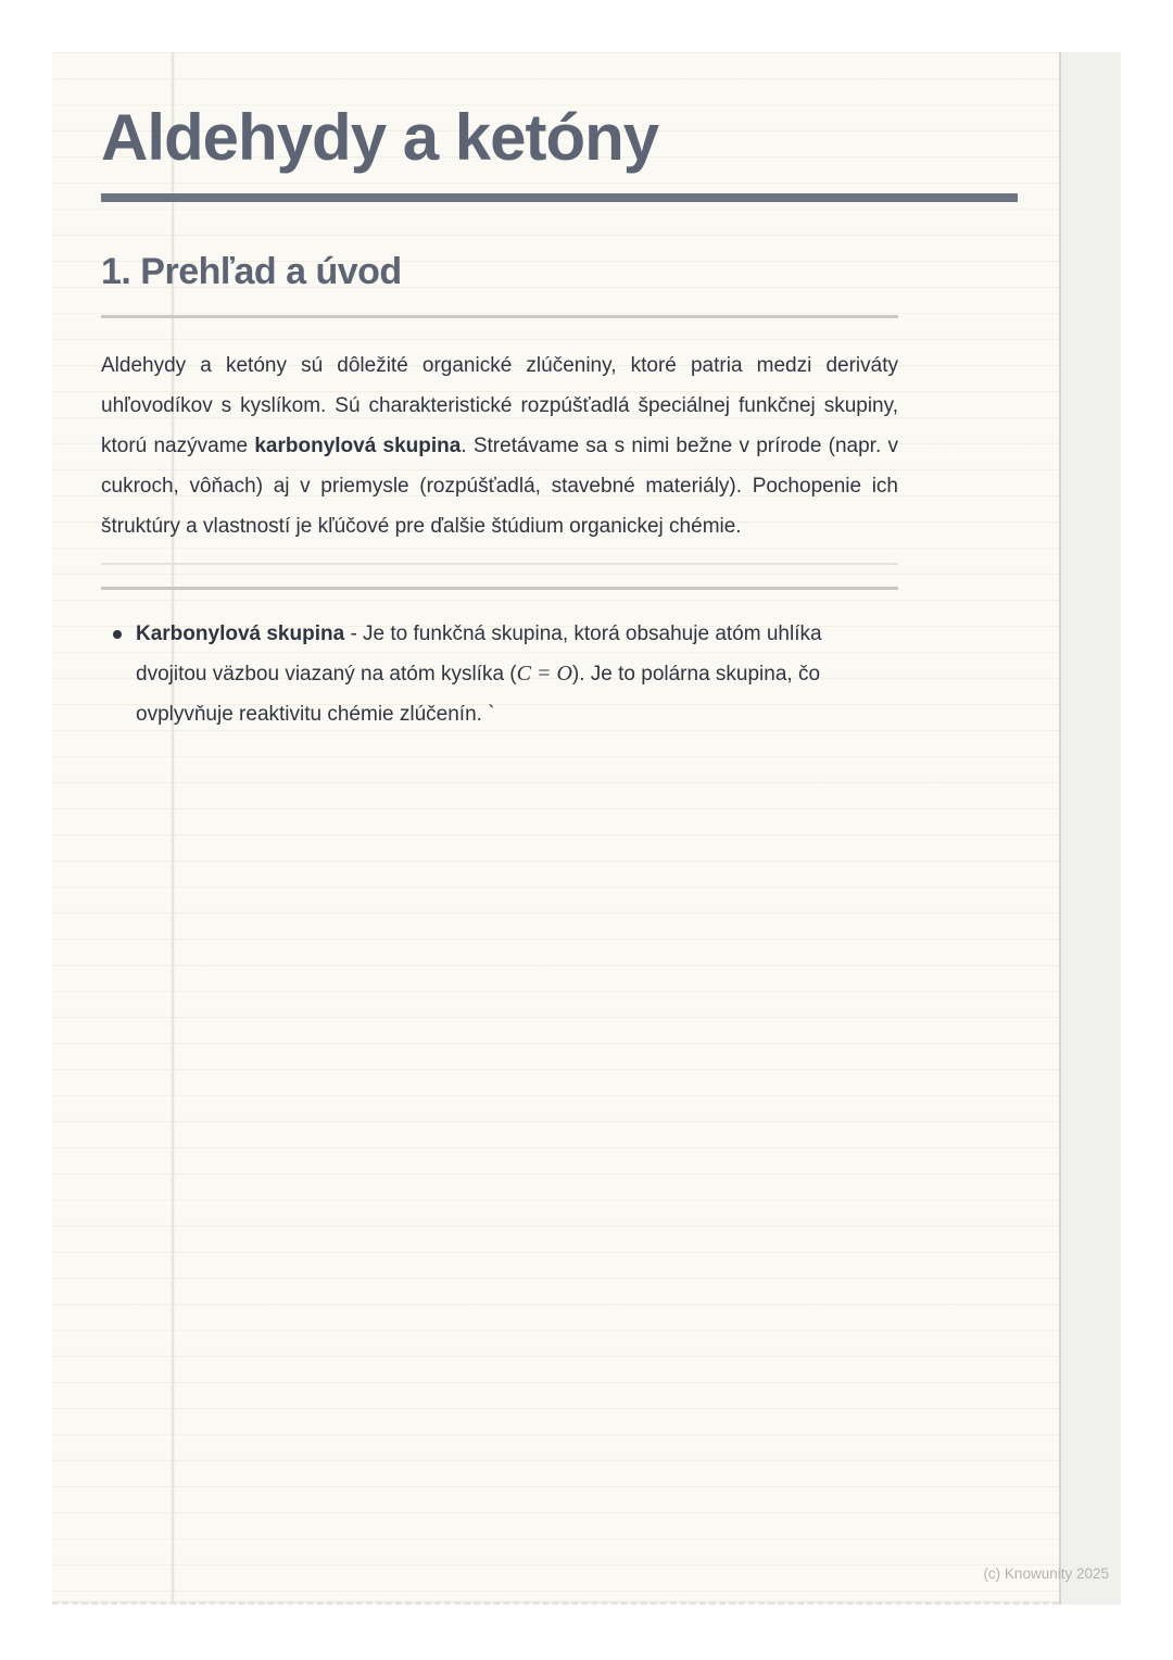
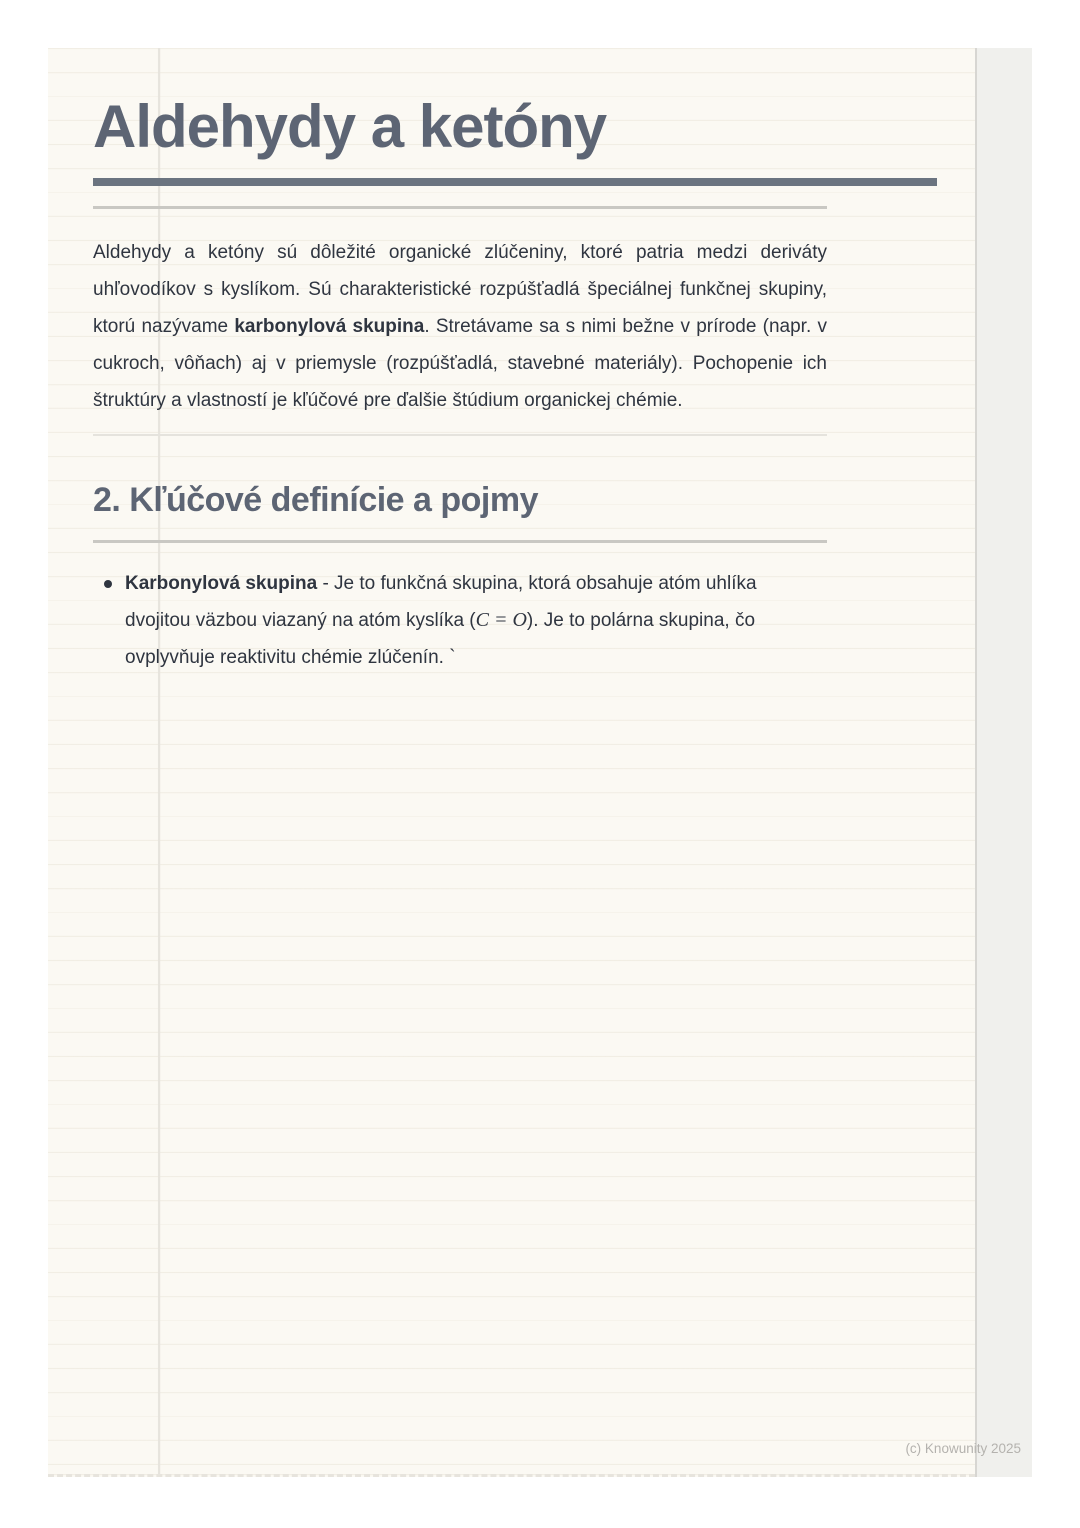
  Aldehydy a ketóny
- 1. Prehľad a úvod
  Aldehydy a ketóny sú dôležité organické zlúčeniny, ktoré patria medzi deriváty uhľovodíkov s kyslíkom. Sú charakteristické rozpúšťadlá špeciálnej funkčnej skupiny, ktorú nazývame karbonylová skupina. Stretávame sa s nimi bežne v prírode (napr. v cukroch, vôňach) aj v priemysle (rozpúšťadlá, stavebné materiály). Pochopenie ich štruktúry a vlastností je kľúčové pre ďalšie štúdium organickej chémie.
+ 2. Kľúčové definície a pojmy
  Karbonylová skupina - Je to funkčná skupina, ktorá obsahuje atóm uhlíka dvojitou väzbou viazaný na atóm kyslíka (C = O). Je to polárna skupina, čo ovplyvňuje reaktivitu chémie zlúčenín. `
  (c) Knowunity 2025
